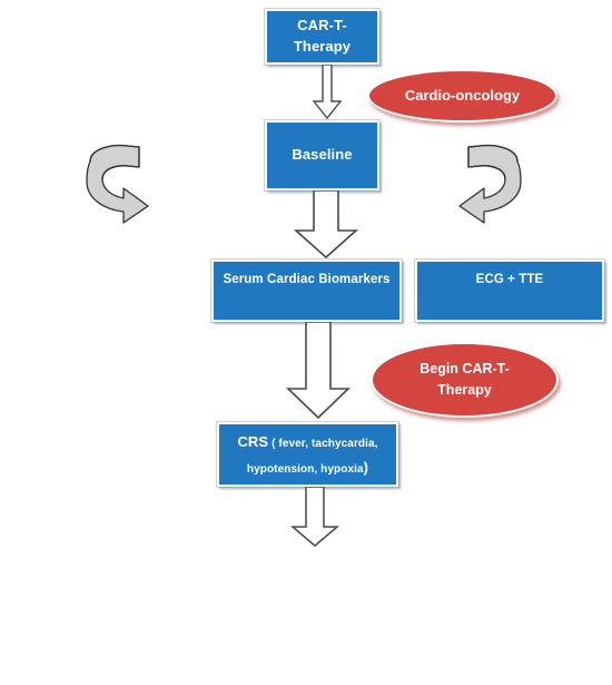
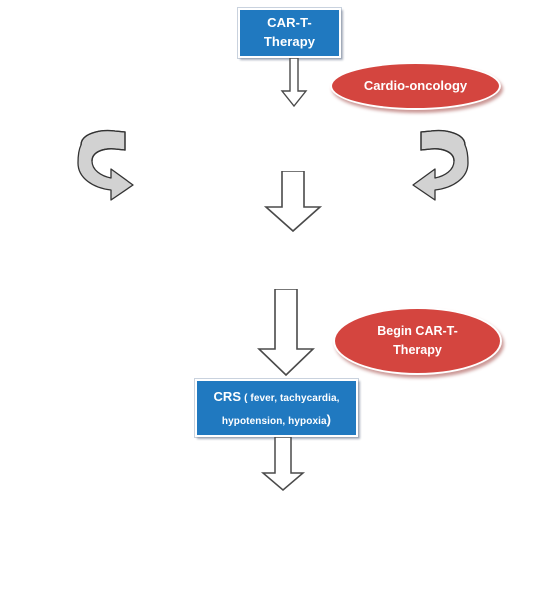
  CAR-T-
  Therapy
  Cardio-oncology
- Baseline
- Serum Cardiac Biomarkers
- ECG + TTE
  Begin CAR-T-
  Therapy
  CRS ( fever, tachycardia,
  hypotension, hypoxia)
